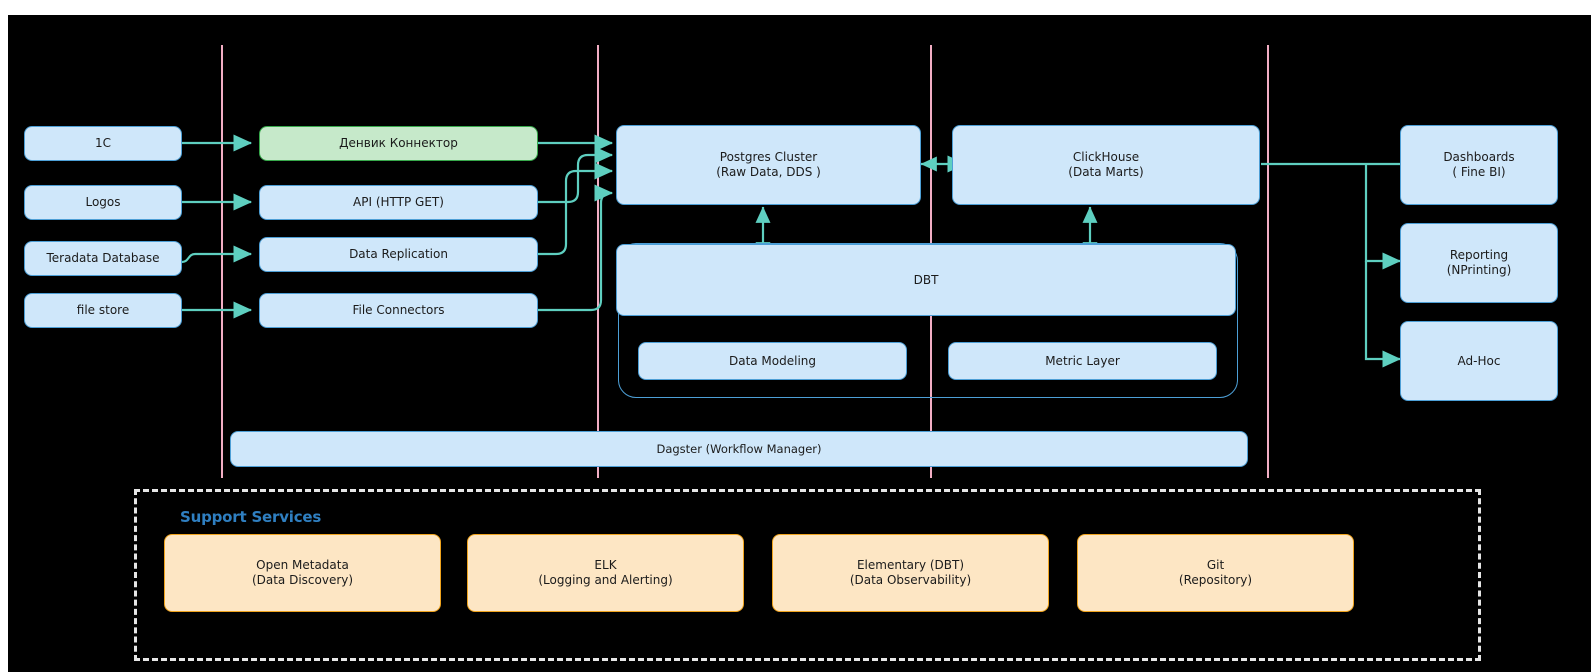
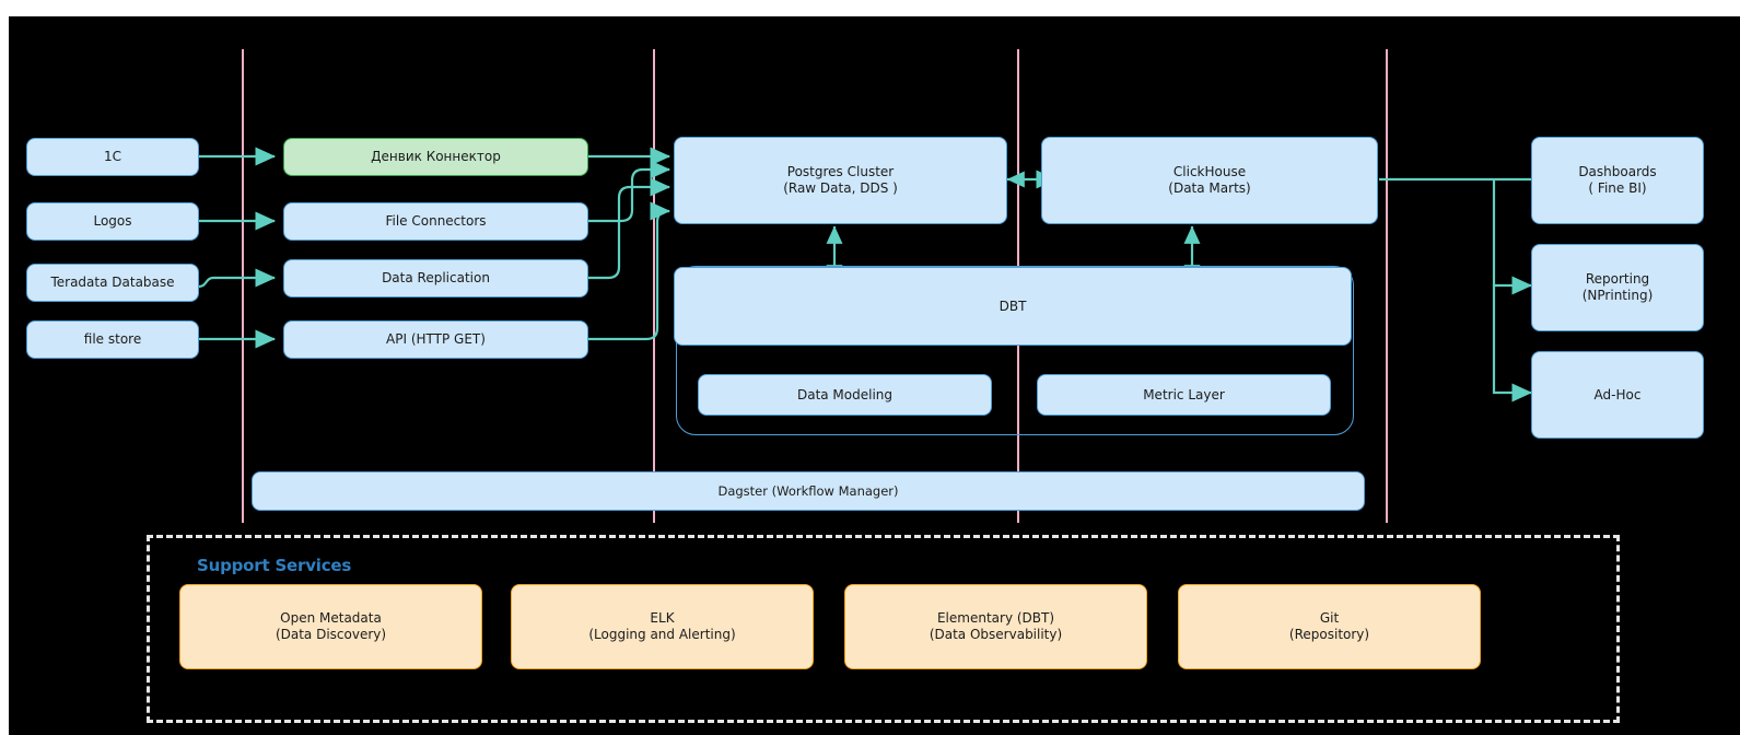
  1C
  Logos
  Teradata Database
  file store
  Денвик Коннектор
- API (HTTP GET)
+ File Connectors
  Data Replication
- File Connectors
+ API (HTTP GET)
  Postgres Cluster
  (Raw Data, DDS )
  ClickHouse
  (Data Marts)
  DBT
  Data Modeling
  Metric Layer
  Dashboards
  ( Fine BI)
  Reporting
  (NPrinting)
  Ad-Hoc
  Dagster (Workflow Manager)
  Support Services
  Open Metadata
  (Data Discovery)
  ELK
  (Logging and Alerting)
  Elementary (DBT)
  (Data Observability)
  Git
  (Repository)
